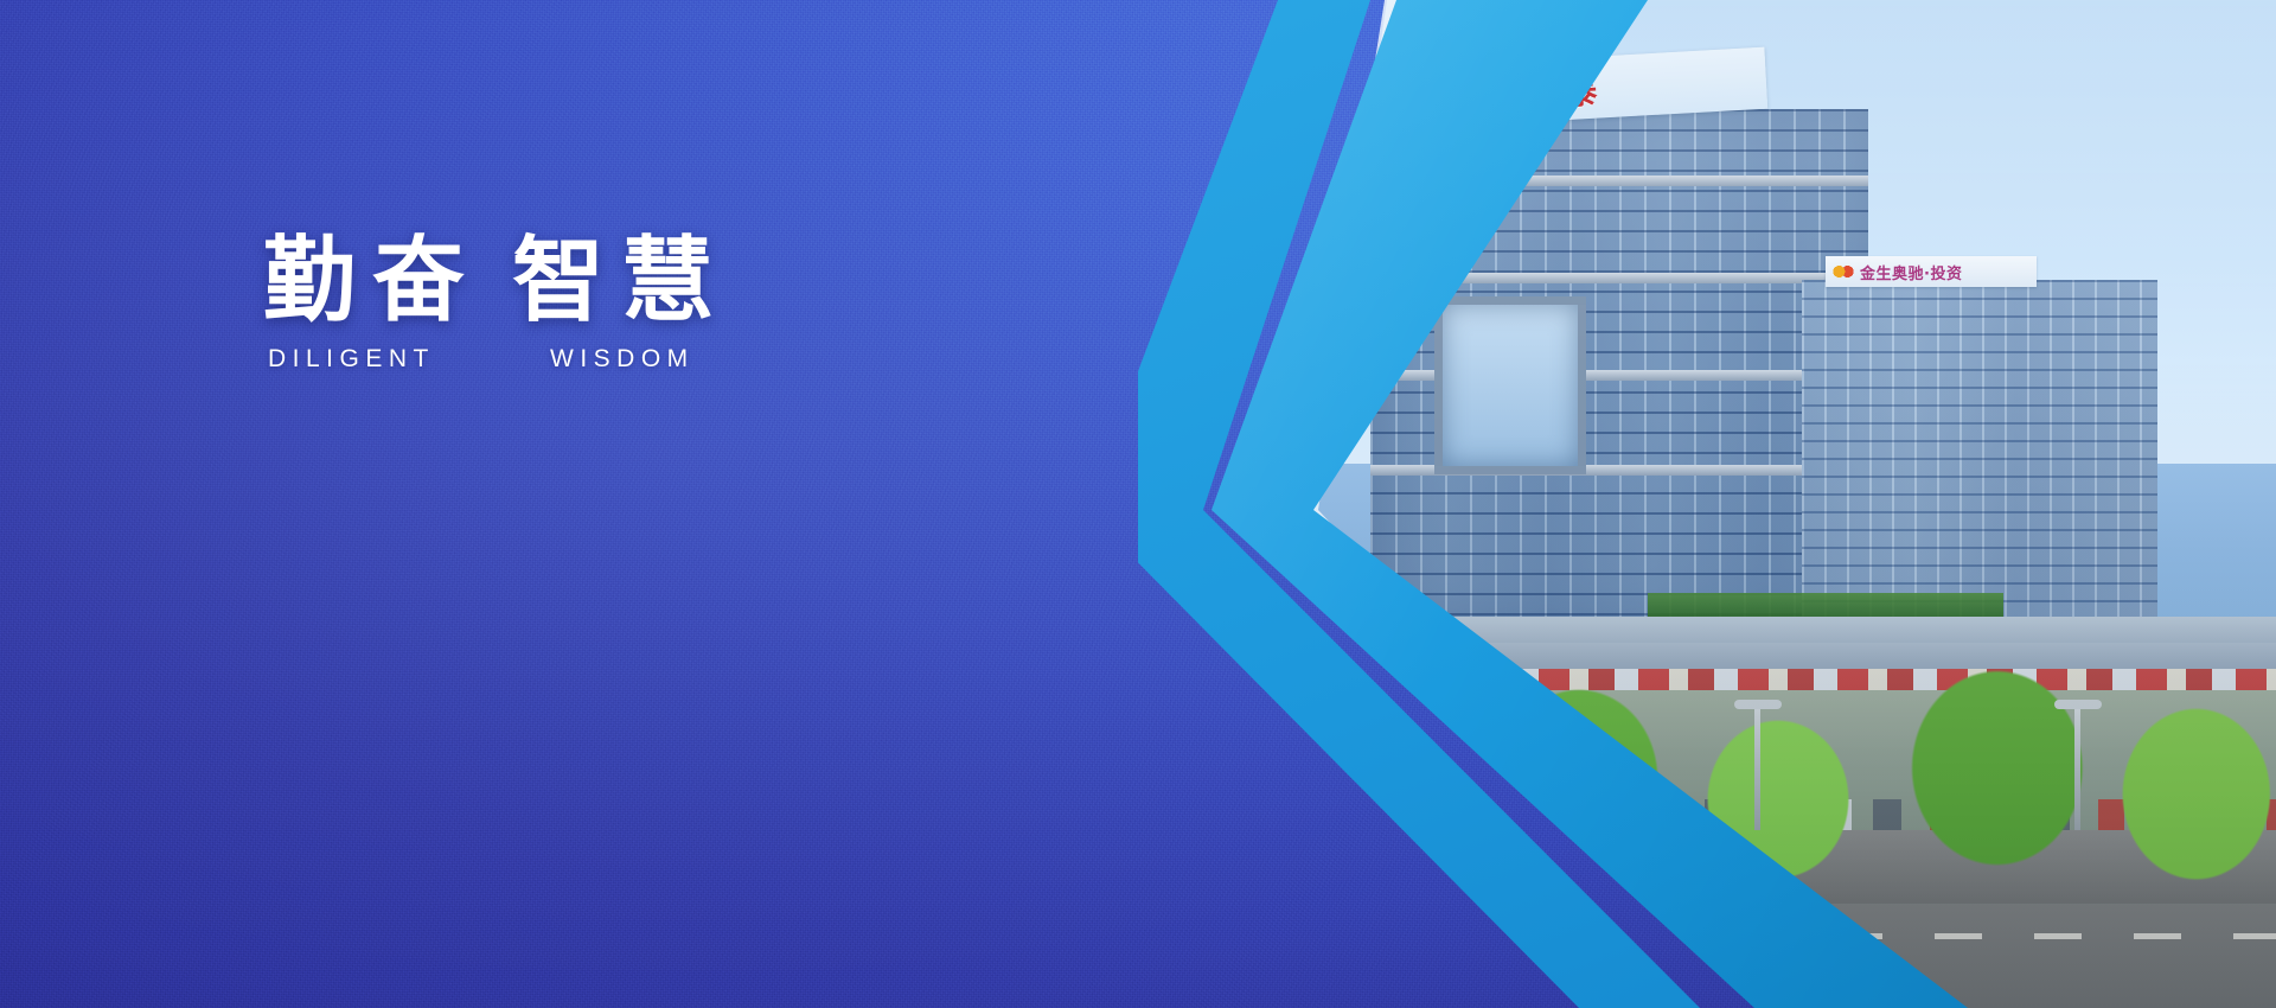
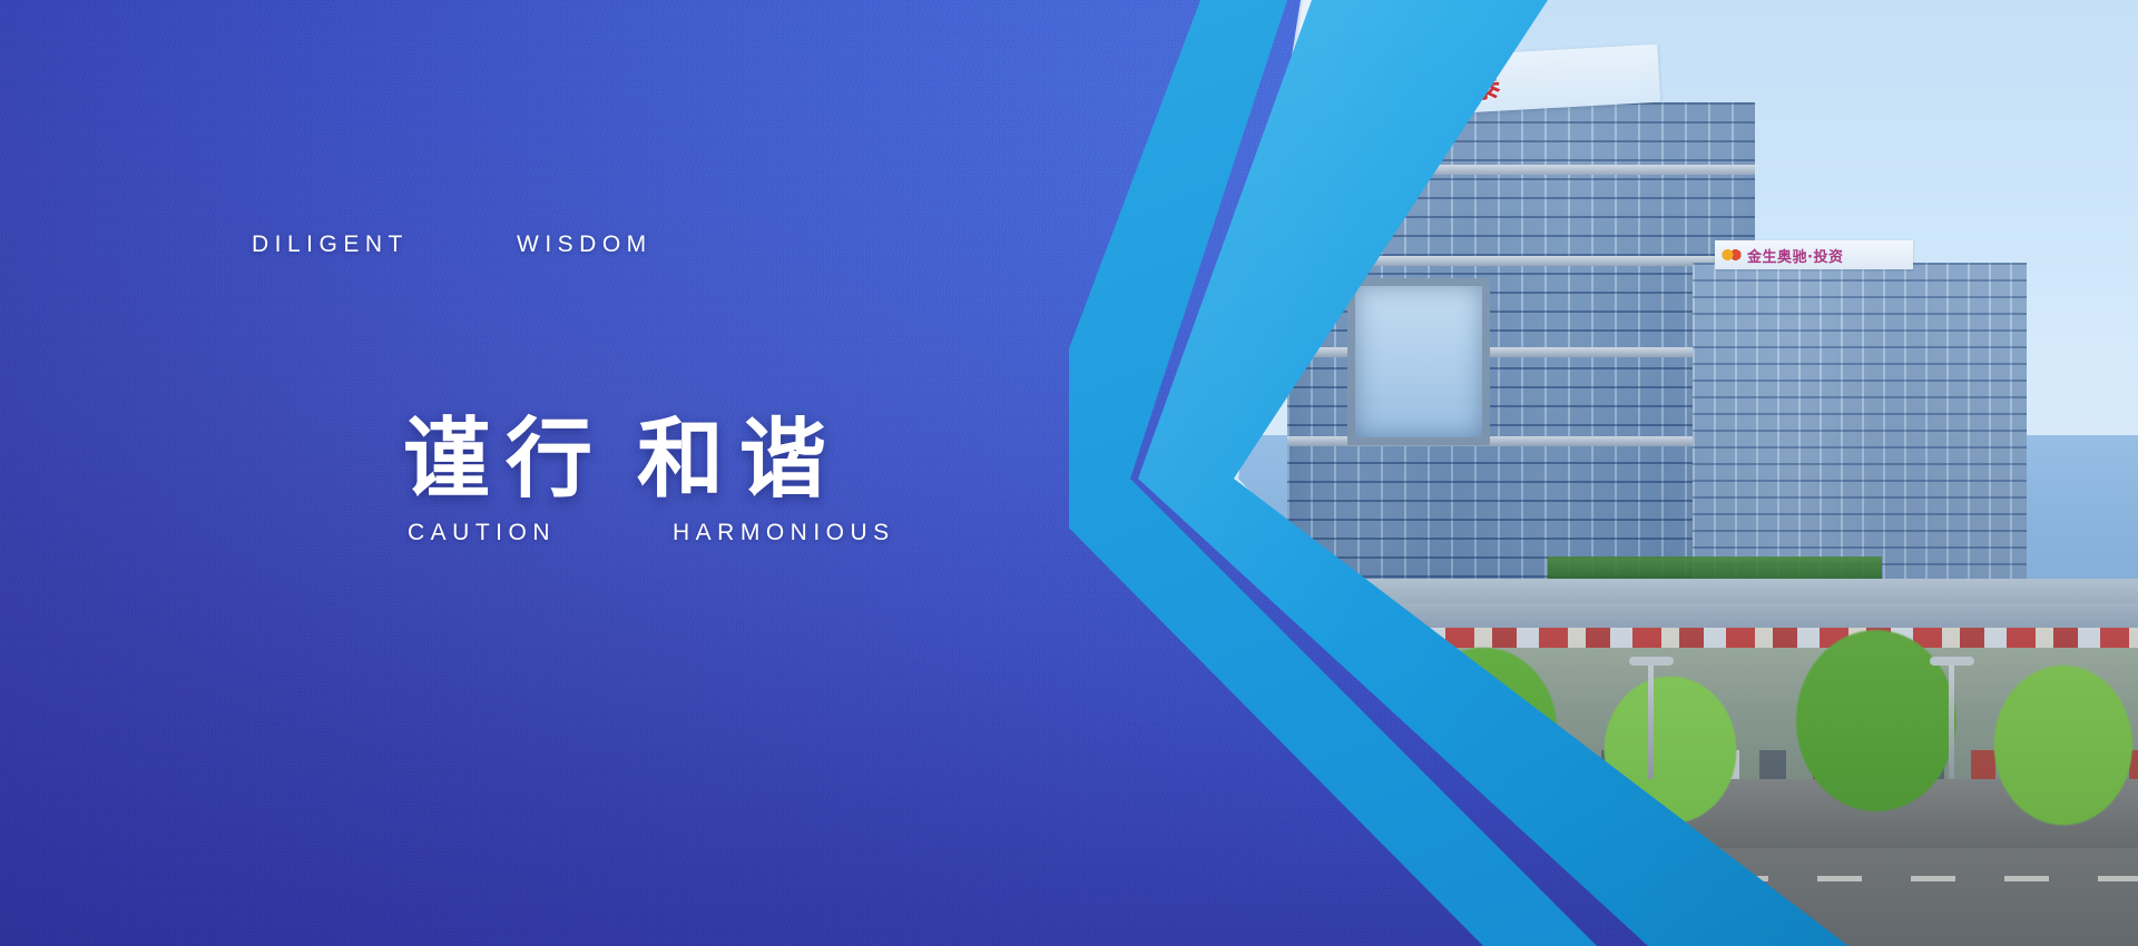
- 勤奋 智慧
  DILIGENT
  WISDOM
+ 谨行 和谐
+ CAUTION
+ HARMONIOUS
